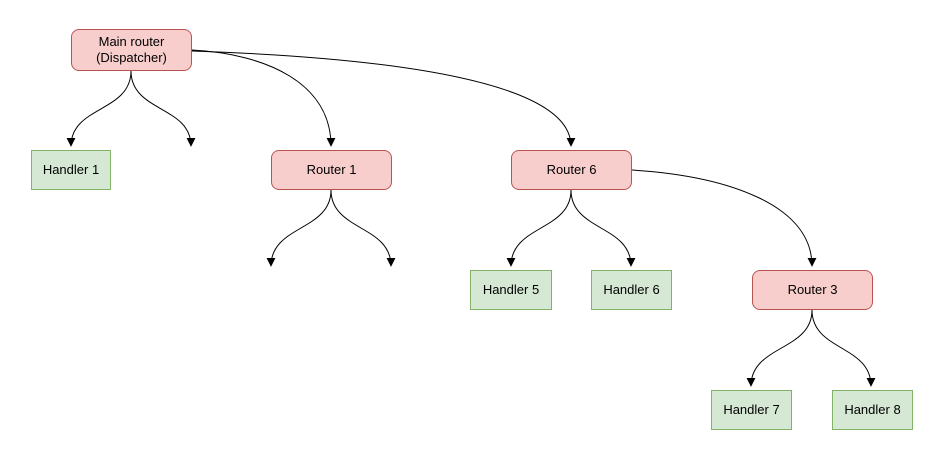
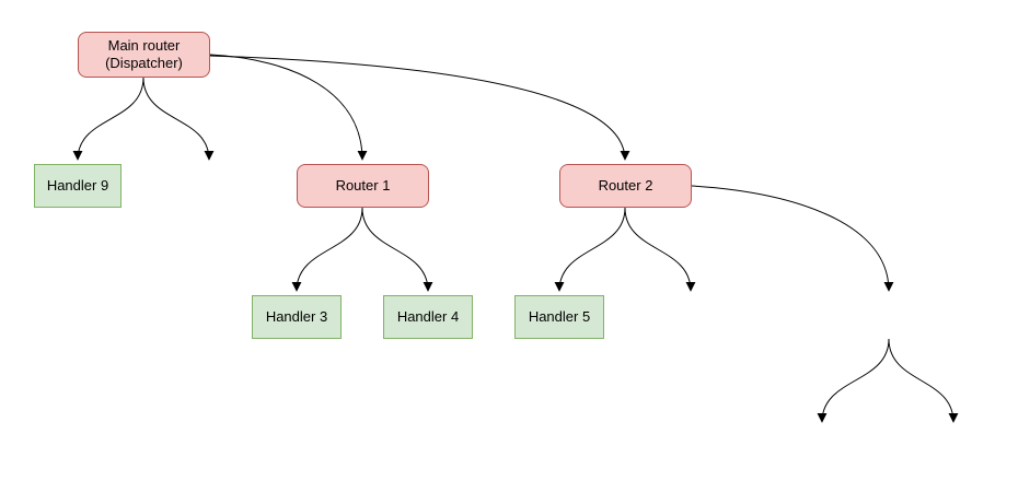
  Main router
  (Dispatcher)
- Handler 1
+ Handler 9
  Router 1
- Router 6
+ Router 2
+ Handler 3
+ Handler 4
  Handler 5
- Handler 6
- Router 3
- Handler 7
- Handler 8
